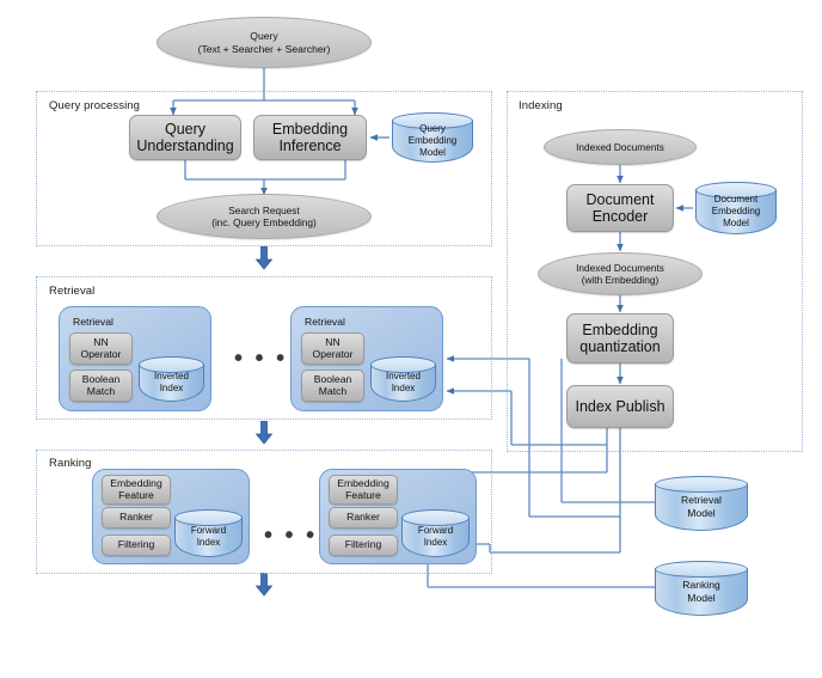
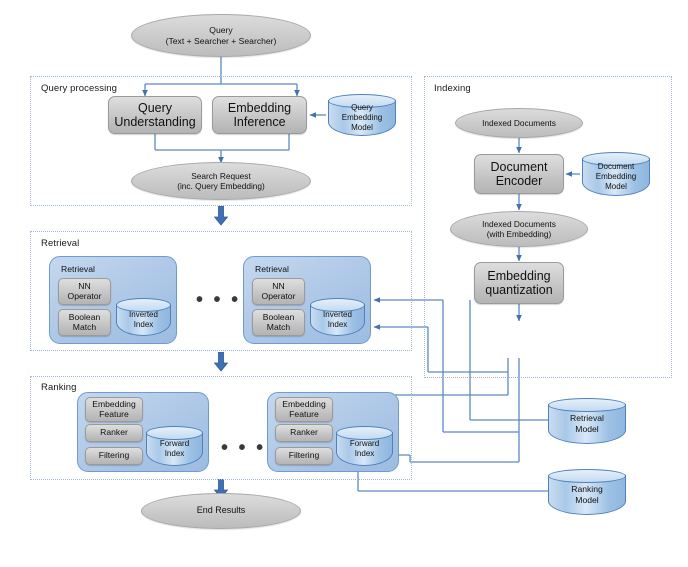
  Query processing
  Indexing
  Retrieval
  Ranking
  Query
  (Text + Searcher + Searcher)
  Query
  Understanding
  Embedding
  Inference
  Query
  Embedding
  Model
  Search Request
  (inc. Query Embedding)
  Indexed Documents
  Document
  Encoder
  Document
  Embedding
  Model
  Indexed Documents
  (with Embedding)
  Embedding
  quantization
- Index Publish
  Retrieval
  NN
  Operator
  Boolean
  Match
  Inverted
  Index
  • • •
  Retrieval
  NN
  Operator
  Boolean
  Match
  Inverted
  Index
  Embedding
  Feature
  Ranker
  Filtering
  Forward
  Index
  • • •
  Embedding
  Feature
  Ranker
  Filtering
  Forward
  Index
  Retrieval
  Model
  Ranking
  Model
+ End Results
